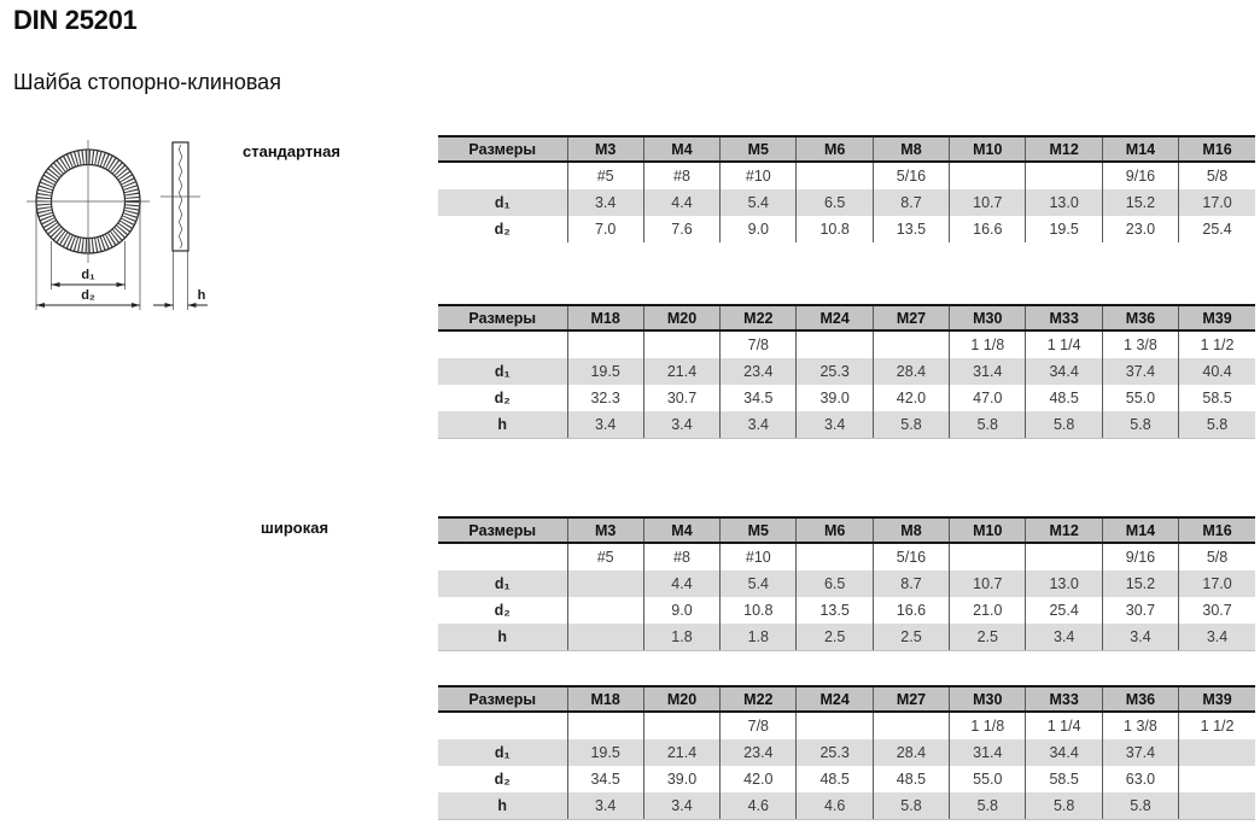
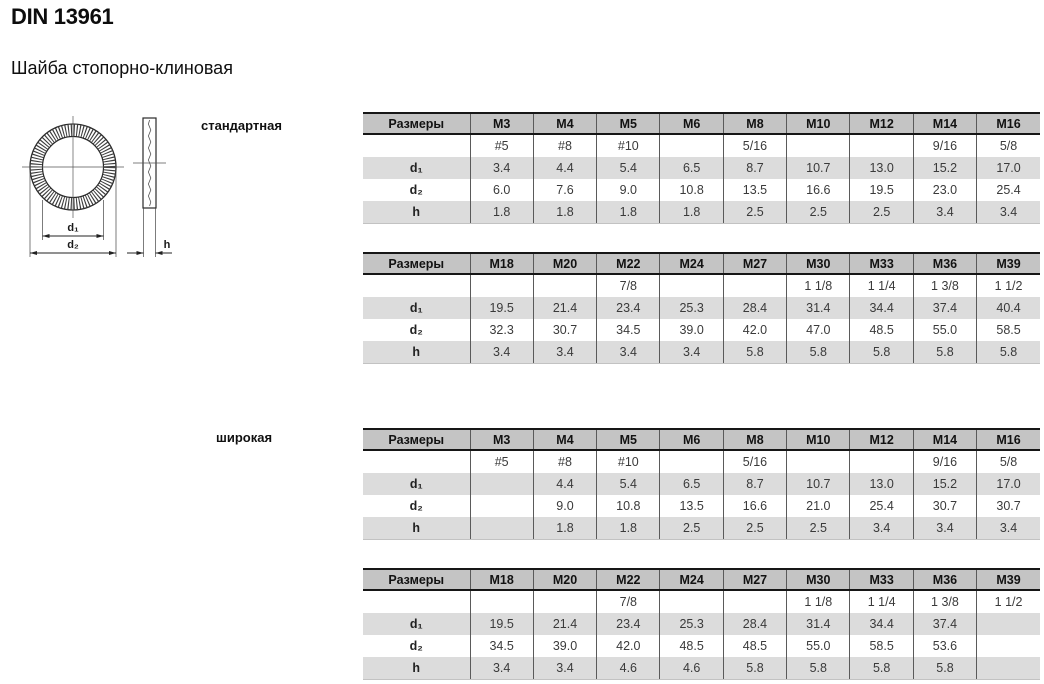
- DIN 25201
+ DIN 13961
  Шайба стопорно-клиновая
  d₁
  d₂
  h
  стандартная
  широкая
  Размеры	M3	M4	M5	M6	M8	M10	M12	M14	M16
  	#5	#8	#10		5/16			9/16	5/8
  d₁	3.4	4.4	5.4	6.5	8.7	10.7	13.0	15.2	17.0
- d₂	7.0	7.6	9.0	10.8	13.5	16.6	19.5	23.0	25.4
+ d₂	6.0	7.6	9.0	10.8	13.5	16.6	19.5	23.0	25.4
+ h	1.8	1.8	1.8	1.8	2.5	2.5	2.5	3.4	3.4
  Размеры	M18	M20	M22	M24	M27	M30	M33	M36	M39
  			7/8			1 1/8	1 1/4	1 3/8	1 1/2
  d₁	19.5	21.4	23.4	25.3	28.4	31.4	34.4	37.4	40.4
  d₂	32.3	30.7	34.5	39.0	42.0	47.0	48.5	55.0	58.5
  h	3.4	3.4	3.4	3.4	5.8	5.8	5.8	5.8	5.8
  Размеры	M3	M4	M5	M6	M8	M10	M12	M14	M16
  	#5	#8	#10		5/16			9/16	5/8
  d₁		4.4	5.4	6.5	8.7	10.7	13.0	15.2	17.0
  d₂		9.0	10.8	13.5	16.6	21.0	25.4	30.7	30.7
  h		1.8	1.8	2.5	2.5	2.5	3.4	3.4	3.4
  Размеры	M18	M20	M22	M24	M27	M30	M33	M36	M39
  			7/8			1 1/8	1 1/4	1 3/8	1 1/2
  d₁	19.5	21.4	23.4	25.3	28.4	31.4	34.4	37.4
- d₂	34.5	39.0	42.0	48.5	48.5	55.0	58.5	63.0
+ d₂	34.5	39.0	42.0	48.5	48.5	55.0	58.5	53.6
  h	3.4	3.4	4.6	4.6	5.8	5.8	5.8	5.8
